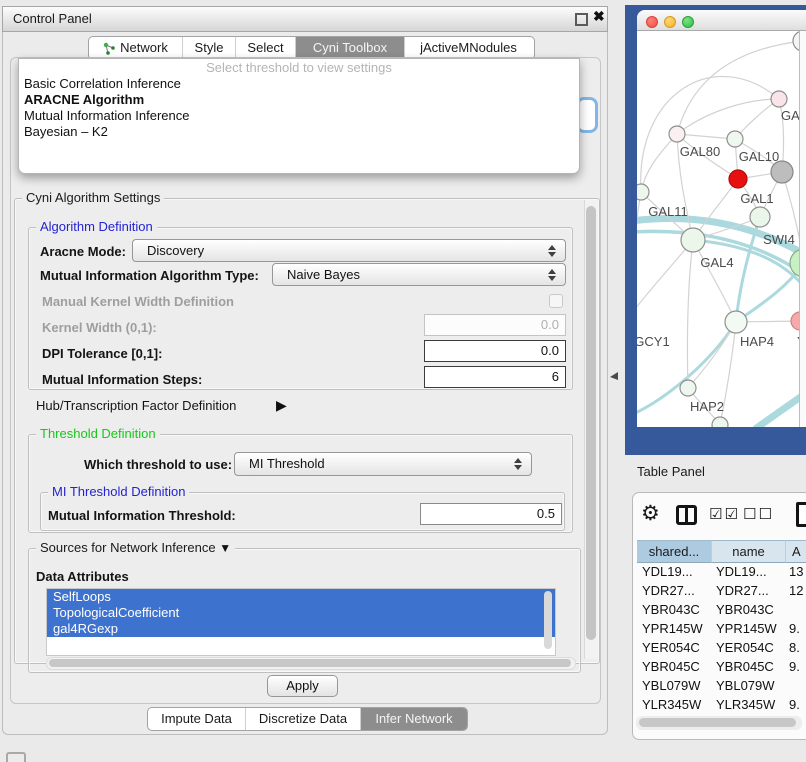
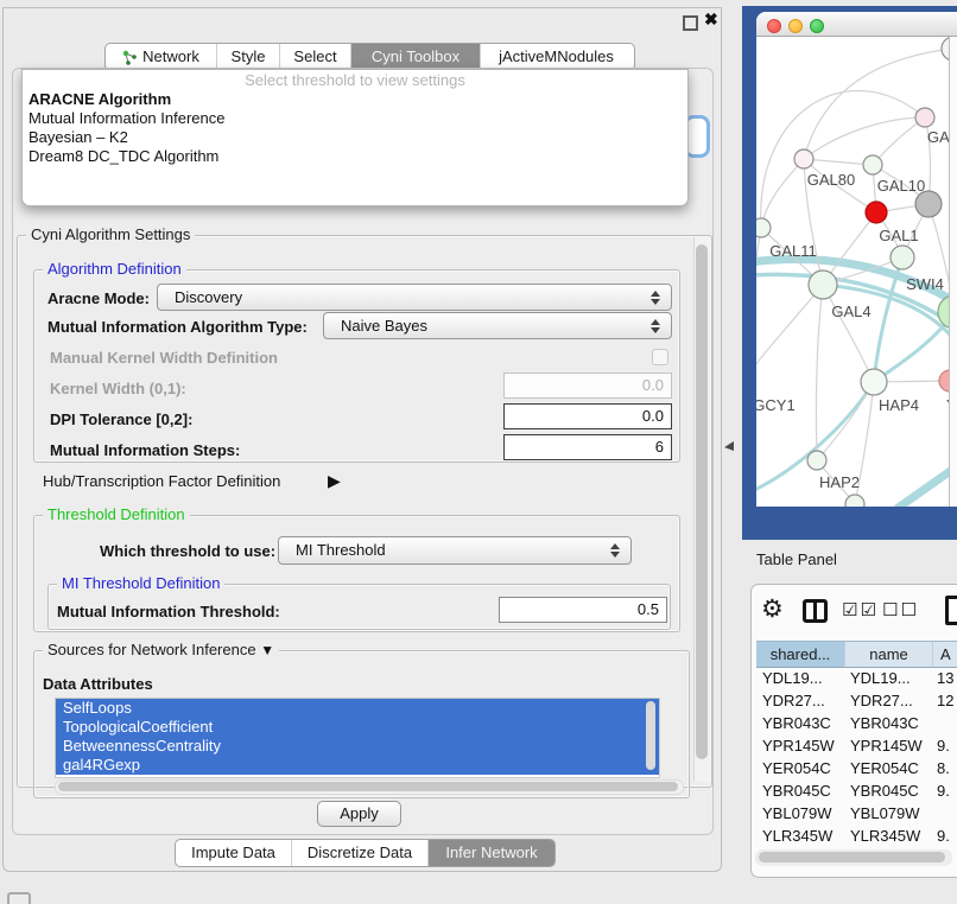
- Control Panel
  ✖
  Network
  Style
  Select
  Cyni Toolbox
  jActiveMNodules
  Select threshold to view settings
- Basic Correlation Inference
  ARACNE Algorithm
  Mutual Information Inference
  Bayesian – K2
+ Dream8 DC_TDC Algorithm
  Cyni Algorithm Settings
  Algorithm Definition
  Aracne Mode:
  Discovery
  Mutual Information Algorithm Type:
  Naive Bayes
  Manual Kernel Width Definition
  Kernel Width (0,1):
  0.0
- DPI Tolerance [0,1]:
+ DPI Tolerance [0,2]:
  0.0
  Mutual Information Steps:
  6
  Hub/Transcription Factor Definition
  ▶
  Threshold Definition
  Which threshold to use:
  MI Threshold
  MI Threshold Definition
  Mutual Information Threshold:
  0.5
  Sources for Network Inference ▼
  Data Attributes
  SelfLoops
  TopologicalCoefficient
+ BetweennessCentrality
  gal4RGexp
  Apply
  Impute Data
  Discretize Data
  Infer Network
  GAL80
  GAL10
  GAL1
  GAL11
  SWI4
  GAL4
  GCY1
  HAP4
  HAP2
  Table Panel
  ⚙
  ☑☑
  ☐☐
  shared...
  name
  A
  YDL19...
  YDL19...
  13
  YDR27...
  YDR27...
  12
  YBR043C
  YBR043C
  YPR145W
  YPR145W
  9.
  YER054C
  YER054C
  8.
  YBR045C
  YBR045C
  9.
  YBL079W
  YBL079W
  YLR345W
  YLR345W
  9.
